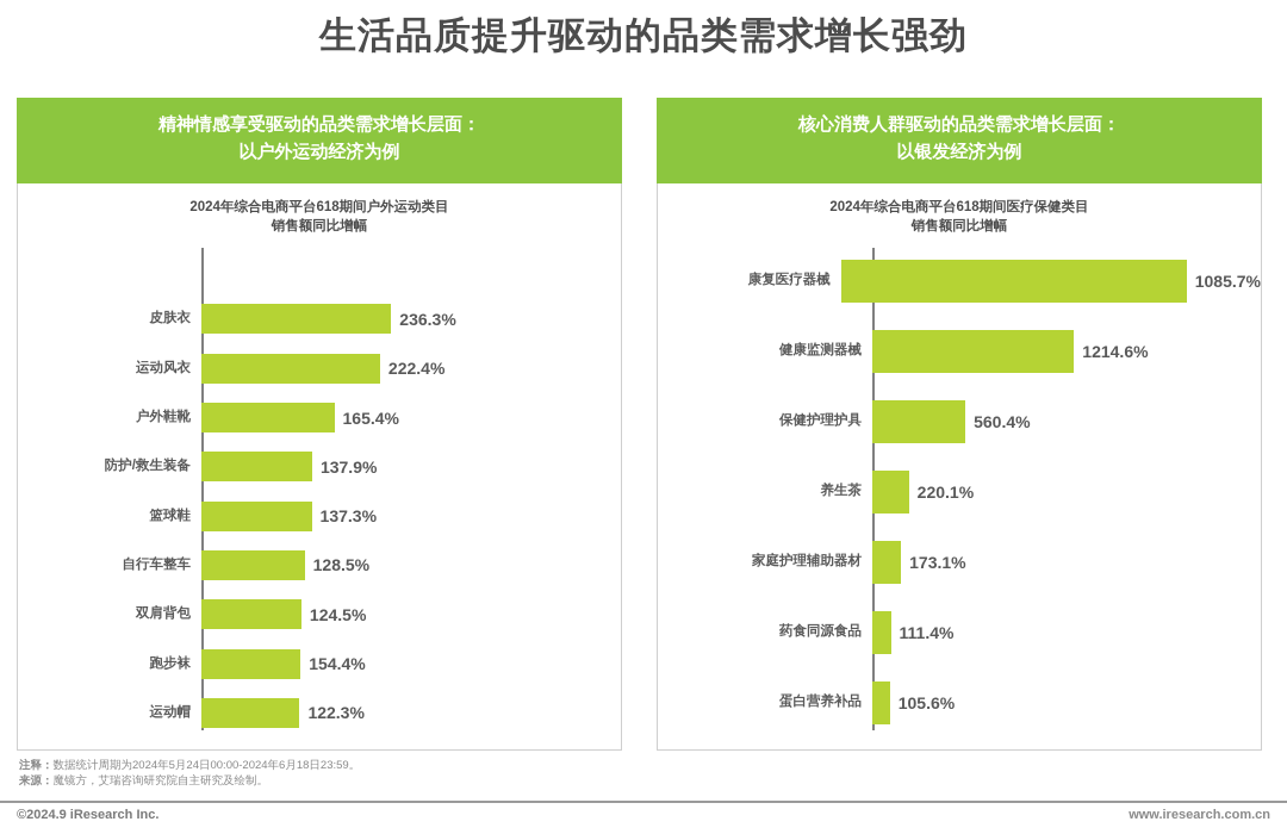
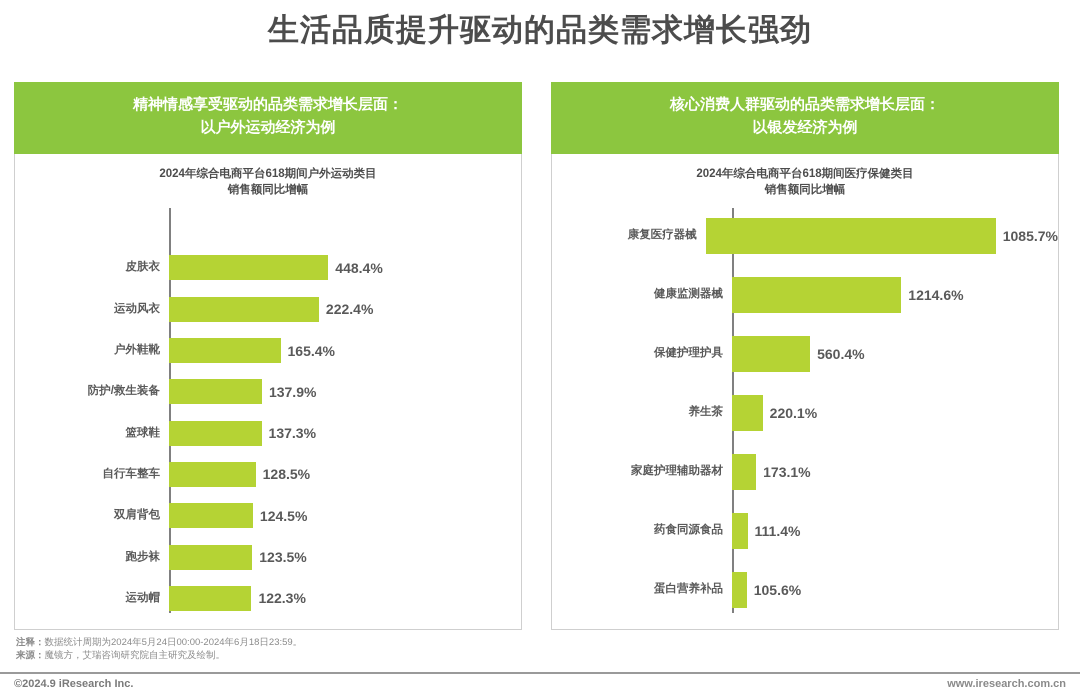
  生活品质提升驱动的品类需求增长强劲
  精神情感享受驱动的品类需求增长层面：
  以户外运动经济为例
  2024年综合电商平台618期间户外运动类目
  销售额同比增幅
  皮肤衣
- 236.3%
+ 448.4%
  运动风衣
  222.4%
  户外鞋靴
  165.4%
  防护/救生装备
  137.9%
  篮球鞋
  137.3%
  自行车整车
  128.5%
  双肩背包
  124.5%
  跑步袜
- 154.4%
+ 123.5%
  运动帽
  122.3%
  核心消费人群驱动的品类需求增长层面：
  以银发经济为例
  2024年综合电商平台618期间医疗保健类目
  销售额同比增幅
  康复医疗器械
  1085.7%
  健康监测器械
  1214.6%
  保健护理护具
  560.4%
  养生茶
  220.1%
  家庭护理辅助器材
  173.1%
  药食同源食品
  111.4%
  蛋白营养补品
  105.6%
  注释：数据统计周期为2024年5月24日00:00-2024年6月18日23:59。
  来源：魔镜方，艾瑞咨询研究院自主研究及绘制。
  ©2024.9 iResearch Inc.
  www.iresearch.com.cn
